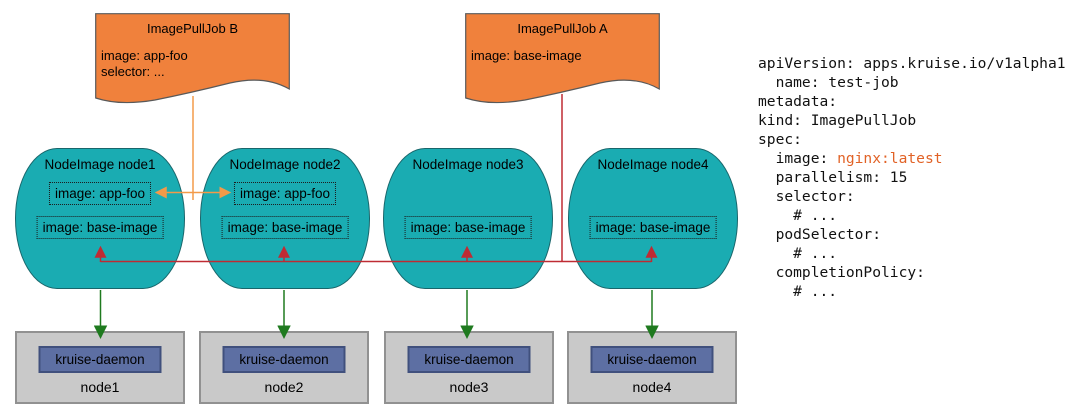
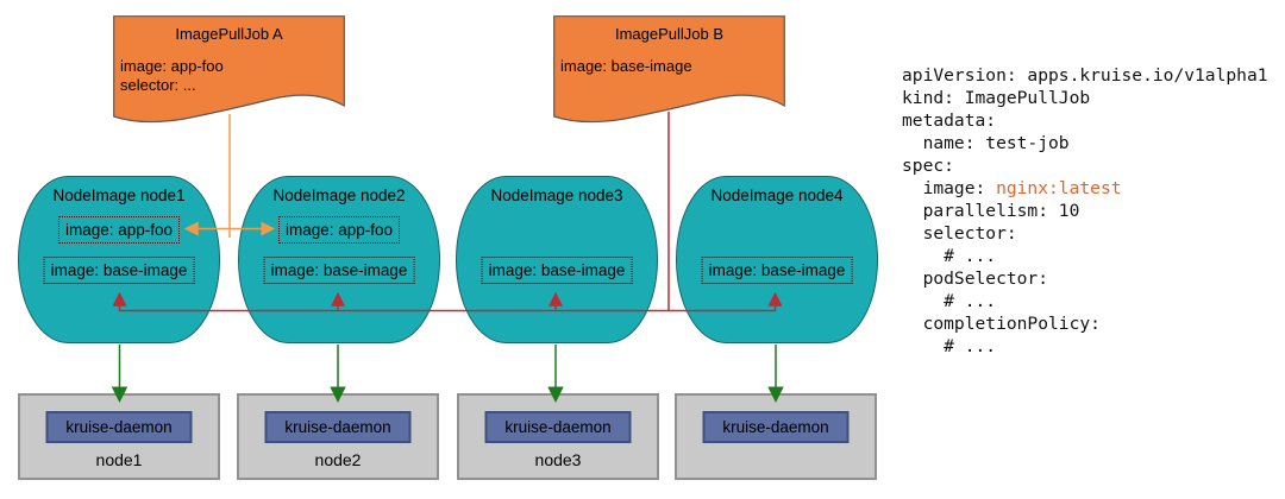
- ImagePullJob B
+ ImagePullJob A
  image: app-foo
  selector: ...
- ImagePullJob A
+ ImagePullJob B
  image: base-image
  NodeImage node1
  image: app-foo
  image: base-image
  NodeImage node2
  image: app-foo
  image: base-image
  NodeImage node3
  image: base-image
  NodeImage node4
  image: base-image
  kruise-daemon
  node1
  kruise-daemon
  node2
  kruise-daemon
  node3
  kruise-daemon
- node4
  apiVersion: apps.kruise.io/v1alpha1
- name: test-job
+ kind: ImagePullJob
  metadata:
- kind: ImagePullJob
+ name: test-job
  spec:
  image: nginx:latest
- parallelism: 15
+ parallelism: 10
  selector:
  # ...
  podSelector:
  # ...
  completionPolicy:
  # ...
